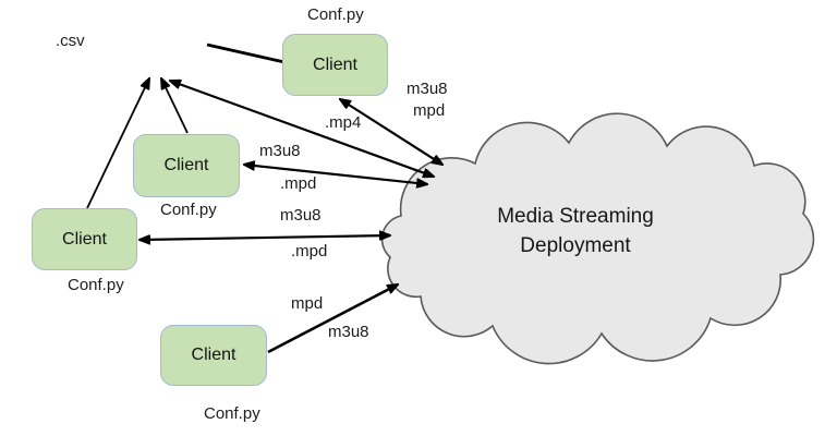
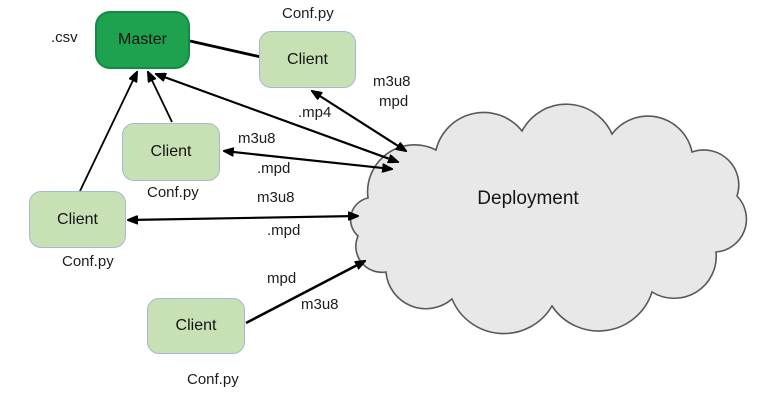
+ Master
  Client
  Client
  Client
  Client
- Media Streaming
  Deployment
  .csv
  Conf.py
  m3u8
  mpd
  .mp4
  m3u8
  .mpd
  Conf.py
  m3u8
  .mpd
  Conf.py
  mpd
  m3u8
  Conf.py
